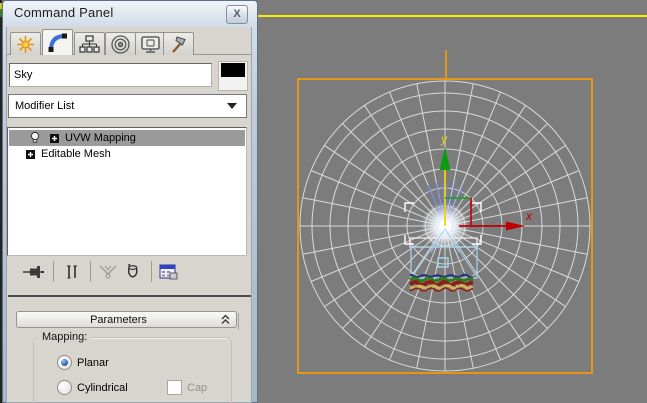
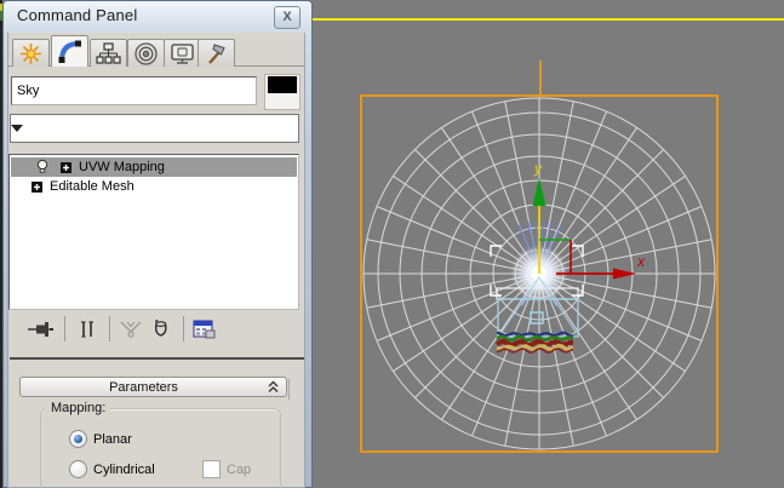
  y
  x
  Command Panel
  X
  Sky
- Modifier List
  UVW Mapping
  Editable Mesh
  Parameters
  Mapping:
  Planar
  Cylindrical
  Cap
